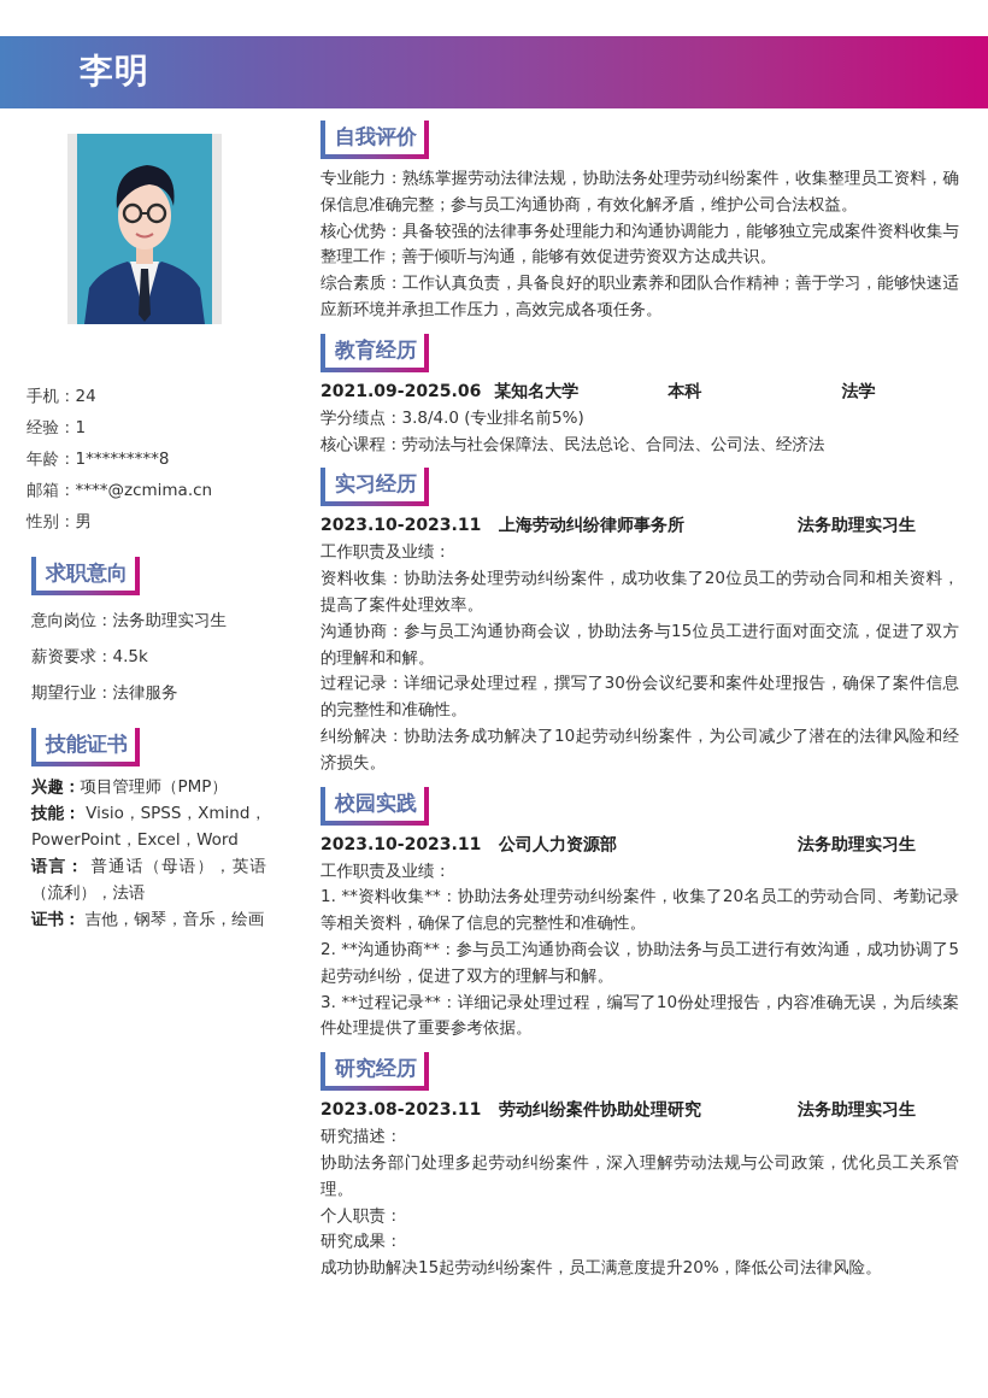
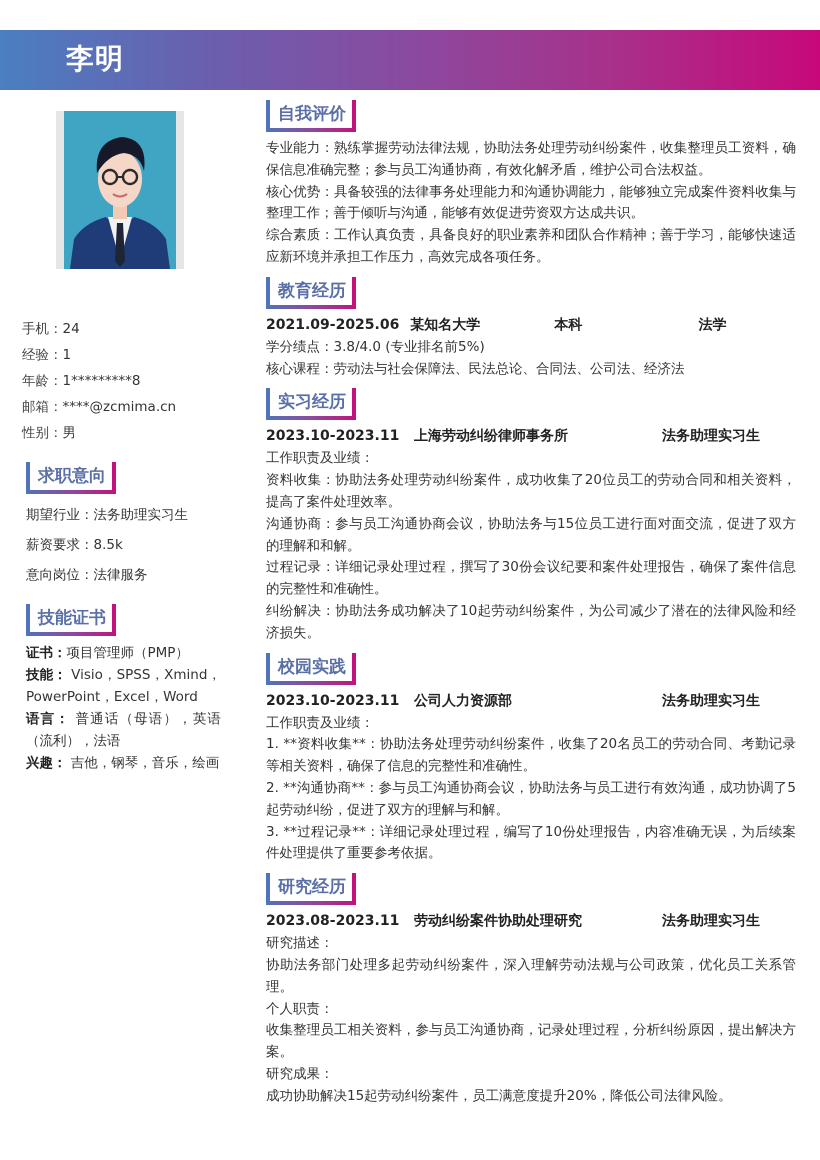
  李明
  手机：24
  经验：1
  年龄：1*********8
  邮箱：****@zcmima.cn
  性别：男
  求职意向
- 意向岗位：法务助理实习生
+ 期望行业：法务助理实习生
- 薪资要求：4.5k
+ 薪资要求：8.5k
- 期望行业：法律服务
+ 意向岗位：法律服务
  技能证书
- 兴趣：项目管理师（PMP）
+ 证书：项目管理师（PMP）
  技能： Visio，SPSS，Xmind，PowerPoint，Excel，Word
  语言： 普通话（母语），英语（流利），法语
- 证书： 吉他，钢琴，音乐，绘画
+ 兴趣： 吉他，钢琴，音乐，绘画
  自我评价
  专业能力：熟练掌握劳动法律法规，协助法务处理劳动纠纷案件，收集整理员工资料，确保信息准确完整；参与员工沟通协商，有效化解矛盾，维护公司合法权益。
  核心优势：具备较强的法律事务处理能力和沟通协调能力，能够独立完成案件资料收集与整理工作；善于倾听与沟通，能够有效促进劳资双方达成共识。
  综合素质：工作认真负责，具备良好的职业素养和团队合作精神；善于学习，能够快速适应新环境并承担工作压力，高效完成各项任务。
  教育经历
  2021.09-2025.06
  某知名大学
  本科
  法学
  学分绩点：3.8/4.0 (专业排名前5%)
  核心课程：劳动法与社会保障法、民法总论、合同法、公司法、经济法
  实习经历
  2023.10-2023.11
  上海劳动纠纷律师事务所
  法务助理实习生
  工作职责及业绩：
  资料收集：协助法务处理劳动纠纷案件，成功收集了20位员工的劳动合同和相关资料，提高了案件处理效率。
  沟通协商：参与员工沟通协商会议，协助法务与15位员工进行面对面交流，促进了双方的理解和和解。
  过程记录：详细记录处理过程，撰写了30份会议纪要和案件处理报告，确保了案件信息的完整性和准确性。
  纠纷解决：协助法务成功解决了10起劳动纠纷案件，为公司减少了潜在的法律风险和经济损失。
  校园实践
  2023.10-2023.11
  公司人力资源部
  法务助理实习生
  工作职责及业绩：
  1. **资料收集**：协助法务处理劳动纠纷案件，收集了20名员工的劳动合同、考勤记录等相关资料，确保了信息的完整性和准确性。
  2. **沟通协商**：参与员工沟通协商会议，协助法务与员工进行有效沟通，成功协调了5起劳动纠纷，促进了双方的理解与和解。
  3. **过程记录**：详细记录处理过程，编写了10份处理报告，内容准确无误，为后续案件处理提供了重要参考依据。
  研究经历
  2023.08-2023.11
  劳动纠纷案件协助处理研究
  法务助理实习生
  研究描述：
  协助法务部门处理多起劳动纠纷案件，深入理解劳动法规与公司政策，优化员工关系管理。
  个人职责：
+ 收集整理员工相关资料，参与员工沟通协商，记录处理过程，分析纠纷原因，提出解决方案。
  研究成果：
  成功协助解决15起劳动纠纷案件，员工满意度提升20%，降低公司法律风险。
